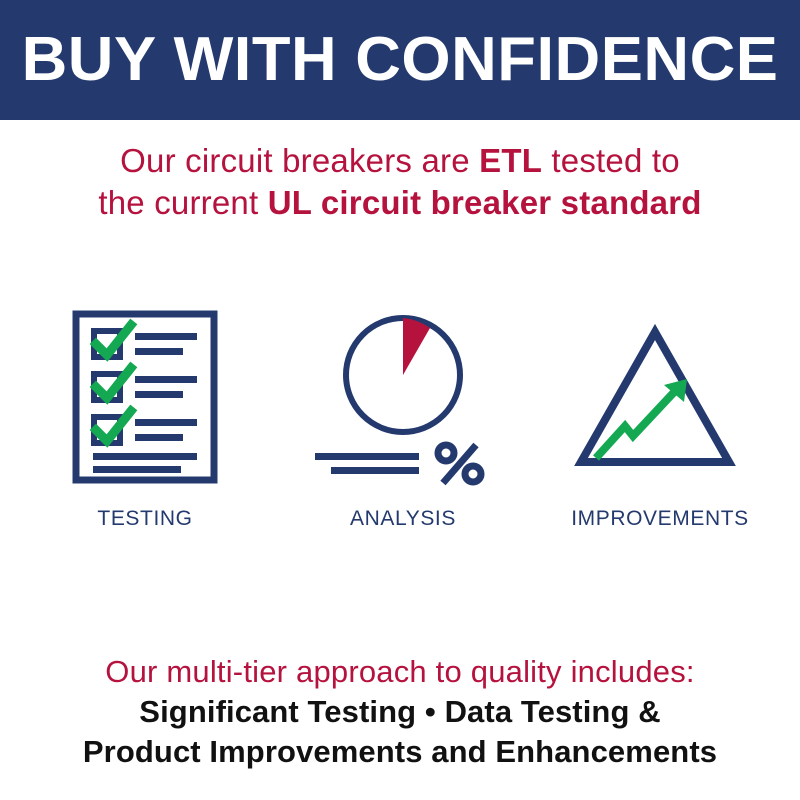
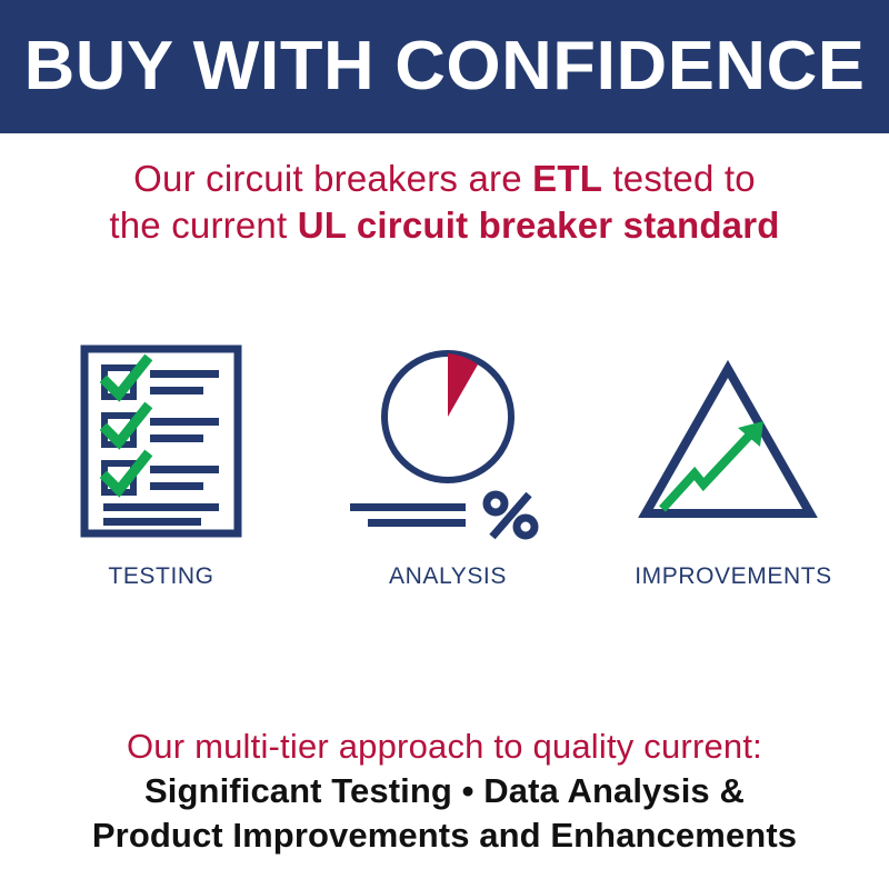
  BUY WITH CONFIDENCE
  Our circuit breakers are ETL tested to
  the current UL circuit breaker standard
  TESTING
  ANALYSIS
  IMPROVEMENTS
- Our multi-tier approach to quality includes:
+ Our multi-tier approach to quality current:
- Significant Testing • Data Testing &
+ Significant Testing • Data Analysis &
  Product Improvements and Enhancements
